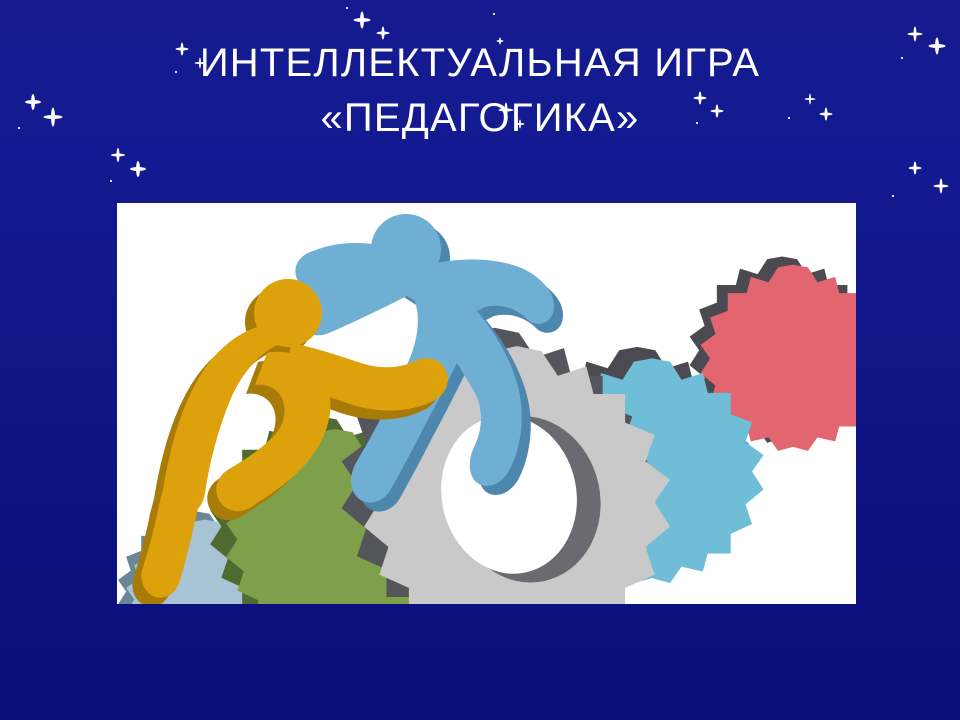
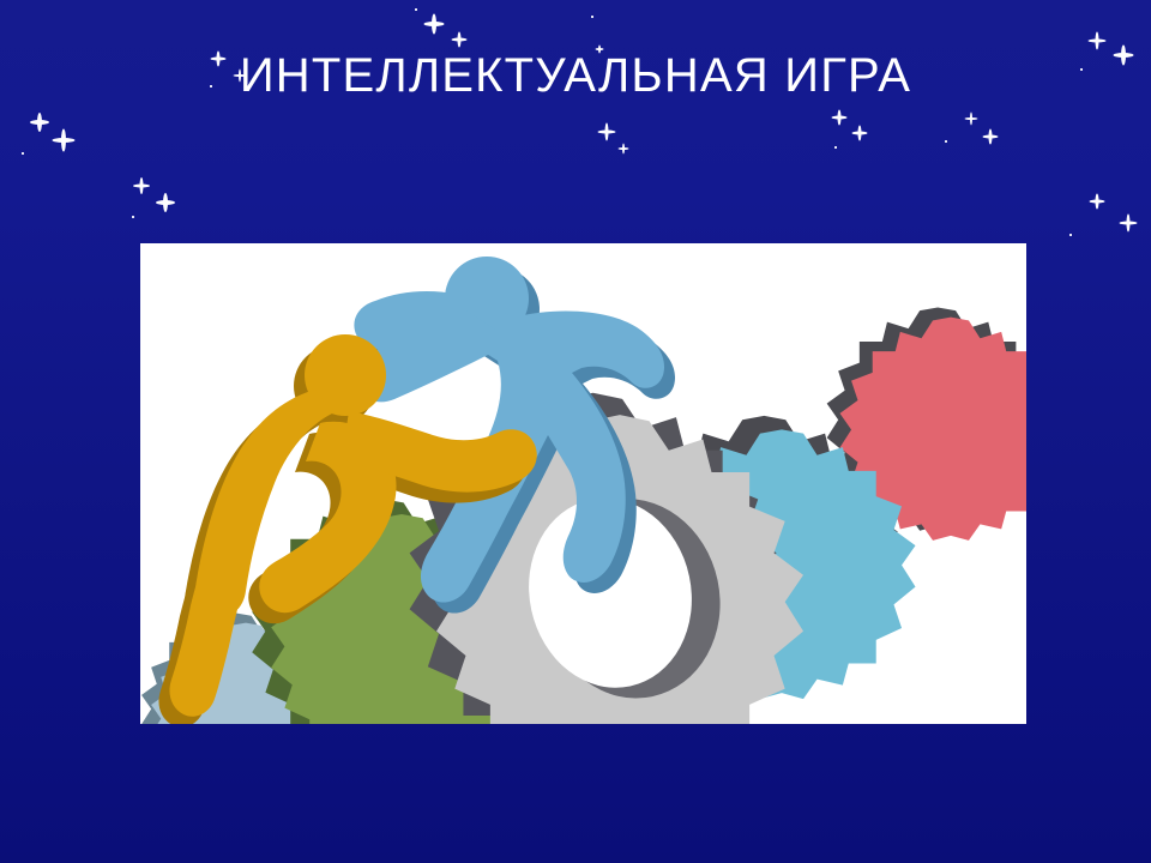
  ИНТЕЛЛЕКТУАЛЬНАЯ ИГРА
- «ПЕДАГОГИКА»
